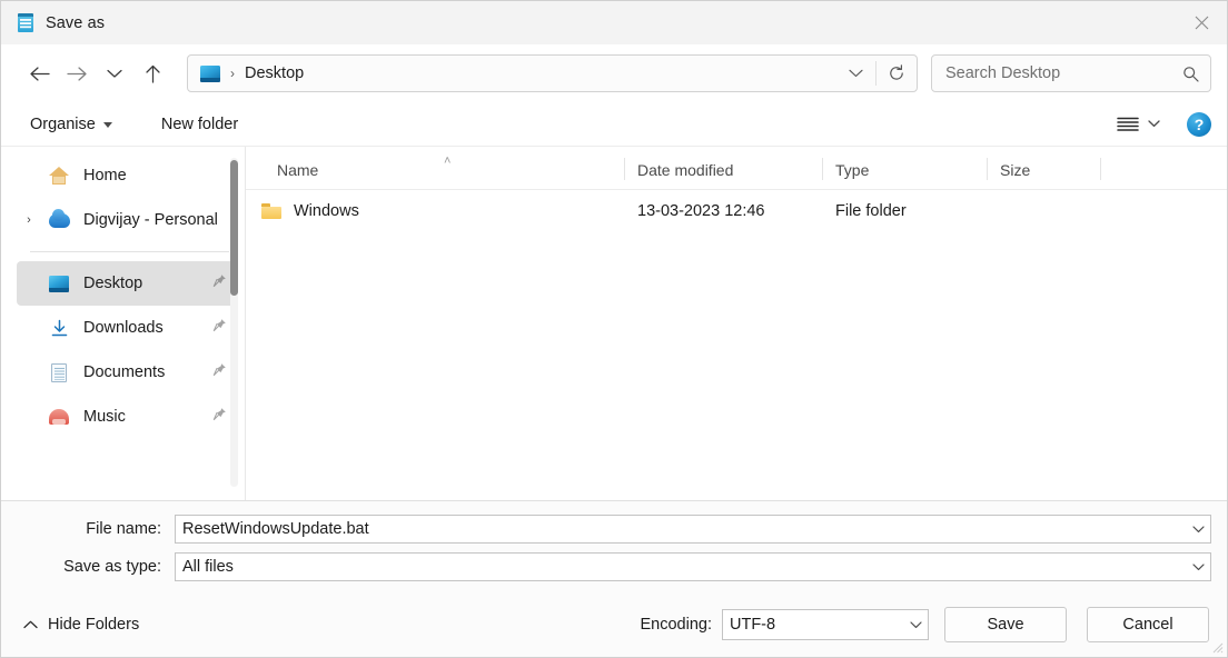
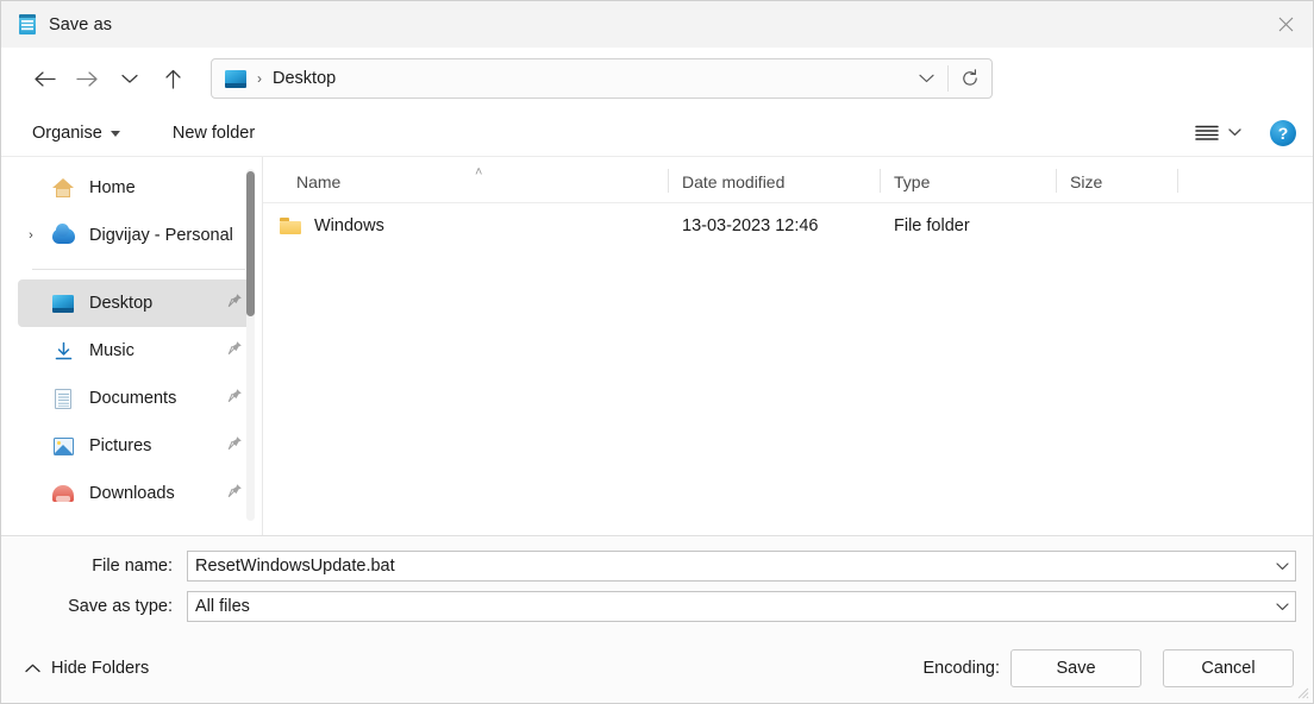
  Save as
  ›
  Desktop
- Search Desktop
  Organise
  New folder
  ?
  Home
  ›
  Digvijay - Personal
  Desktop
- Downloads
+ Music
  Documents
+ Pictures
- Music
+ Downloads
  Name
  Date modified
  Type
  Size
  ˄
  Windows
  13-03-2023 12:46
  File folder
  File name:
  ResetWindowsUpdate.bat
  Save as type:
  All files
  Hide Folders
  Encoding:
- UTF-8
  Save
  Cancel
